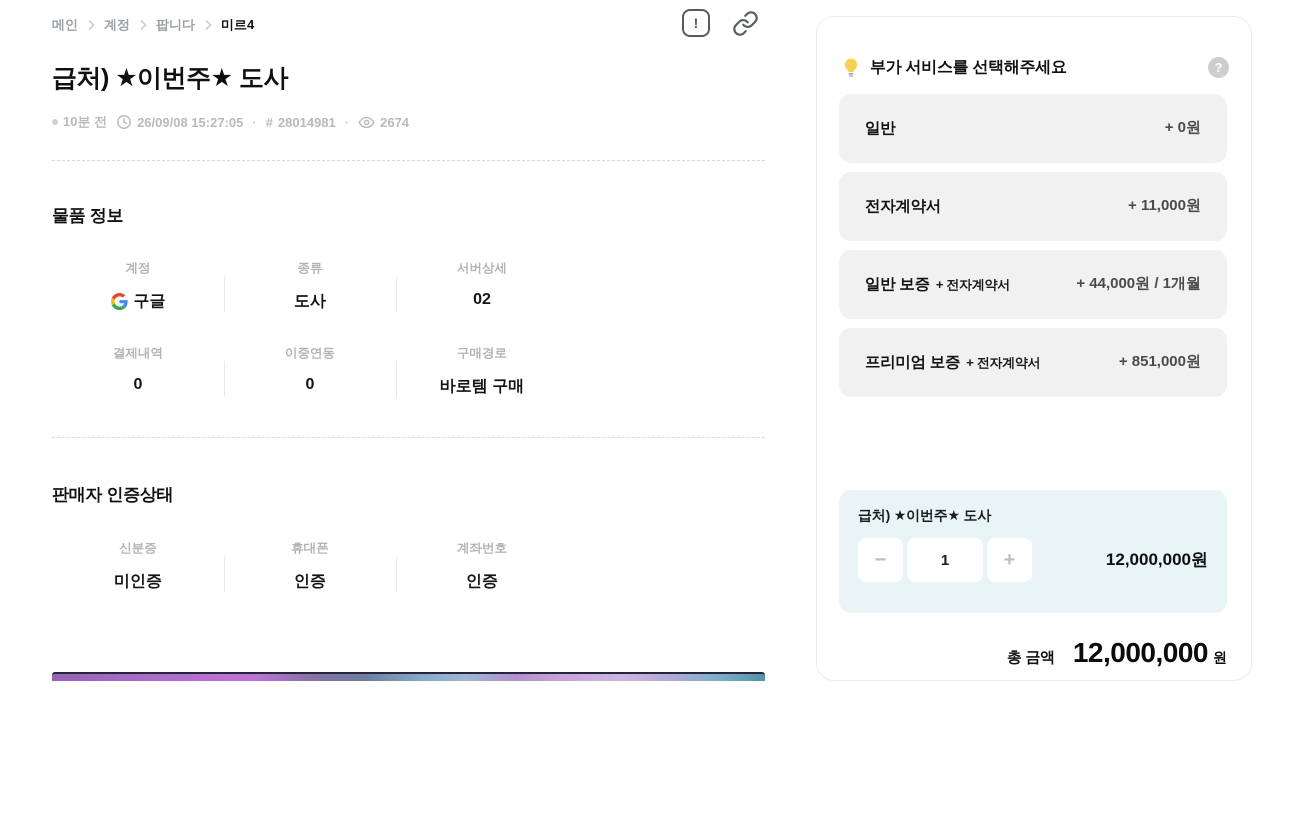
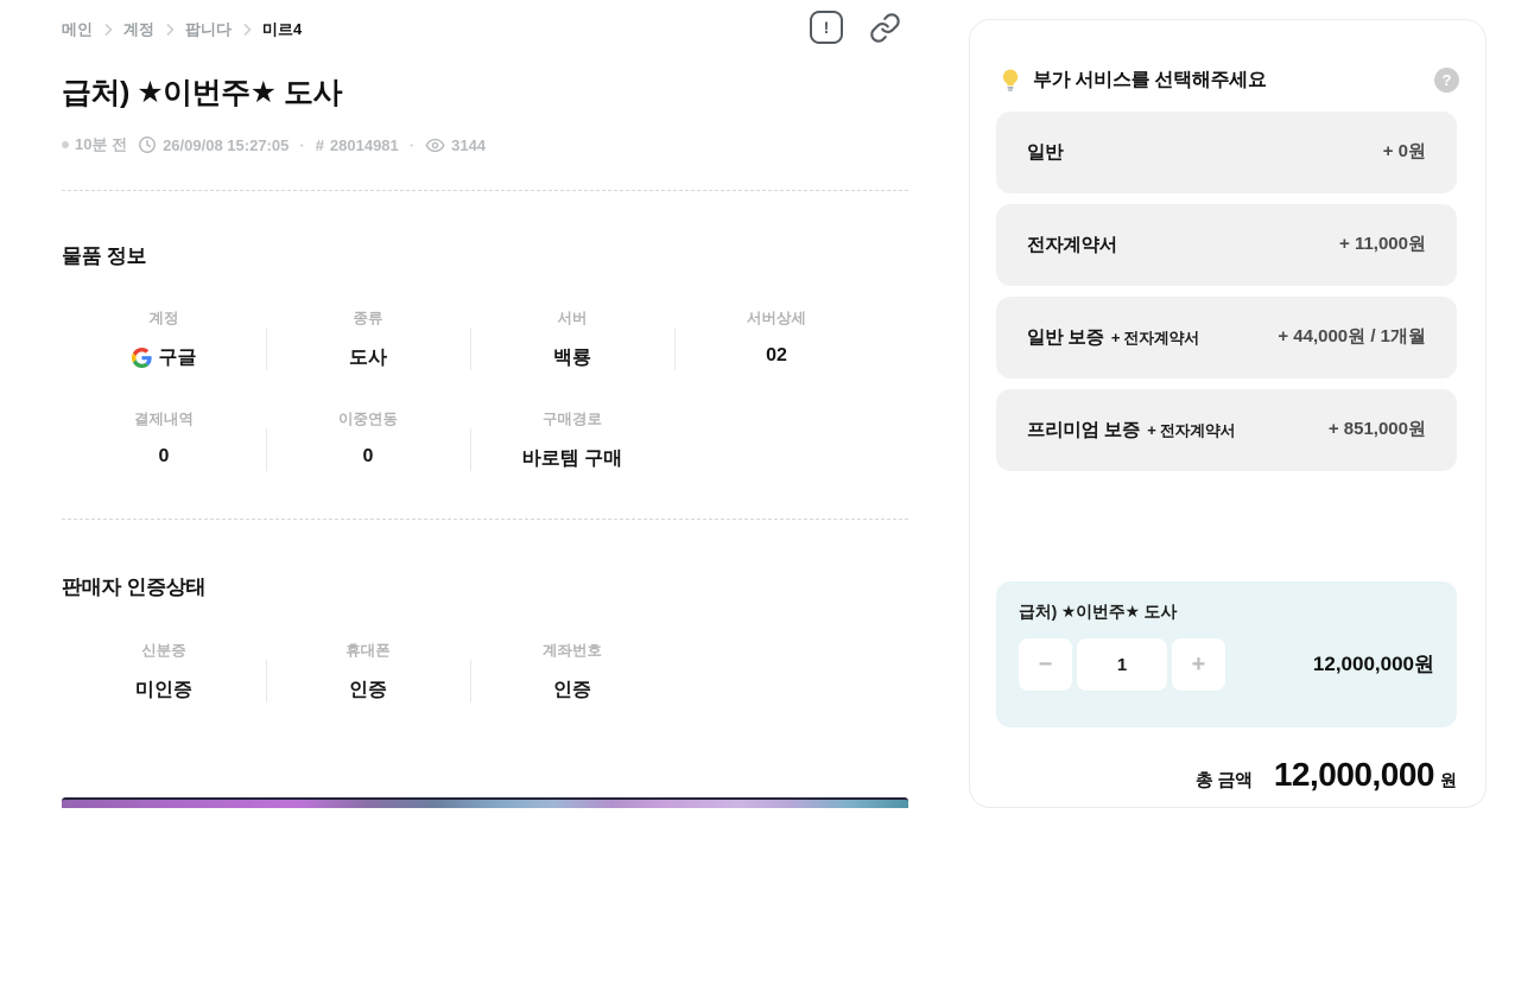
  메인
  계정
  팝니다
  미르4
  !
  급처) ★이번주★ 도사
  10분 전
  26/09/08 15:27:05
  ·
  #
  28014981
  ·
- 2674
+ 3144
  물품 정보
  계정
  구글
  종류
  도사
+ 서버
+ 백룡
  서버상세
  02
  결제내역
  0
  이중연동
  0
  구매경로
  바로템 구매
  판매자 인증상태
  신분증
  미인증
  휴대폰
  인증
  계좌번호
  인증
  부가 서비스를 선택해주세요
  ?
  일반
  + 0원
  전자계약서
  + 11,000원
  일반 보증
  + 전자계약서
  + 44,000원 / 1개월
  프리미엄 보증
  + 전자계약서
  + 851,000원
  급처) ★이번주★ 도사
  −
  1
  +
  12,000,000원
  총 금액
  12,000,000
  원
